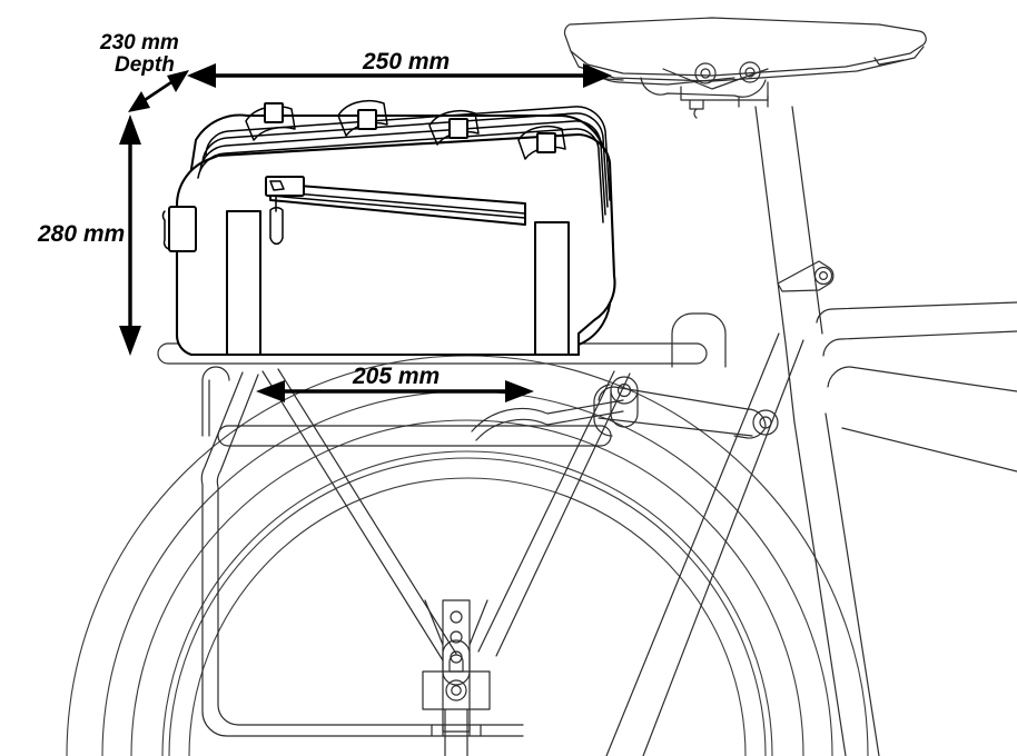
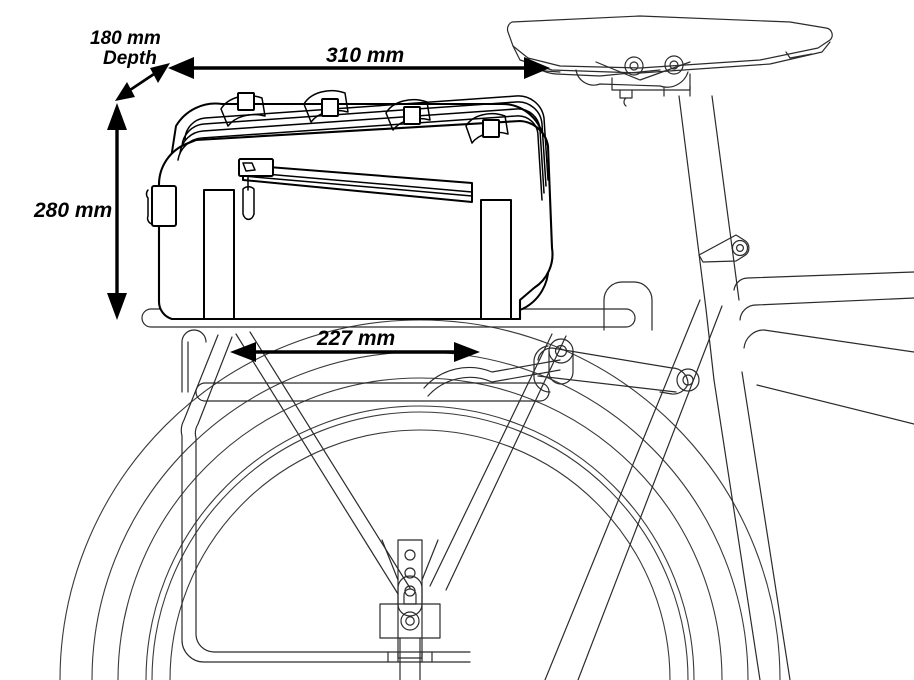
- 230 mm
+ 180 mm
  Depth
- 250 mm
+ 310 mm
  280 mm
- 205 mm
+ 227 mm
